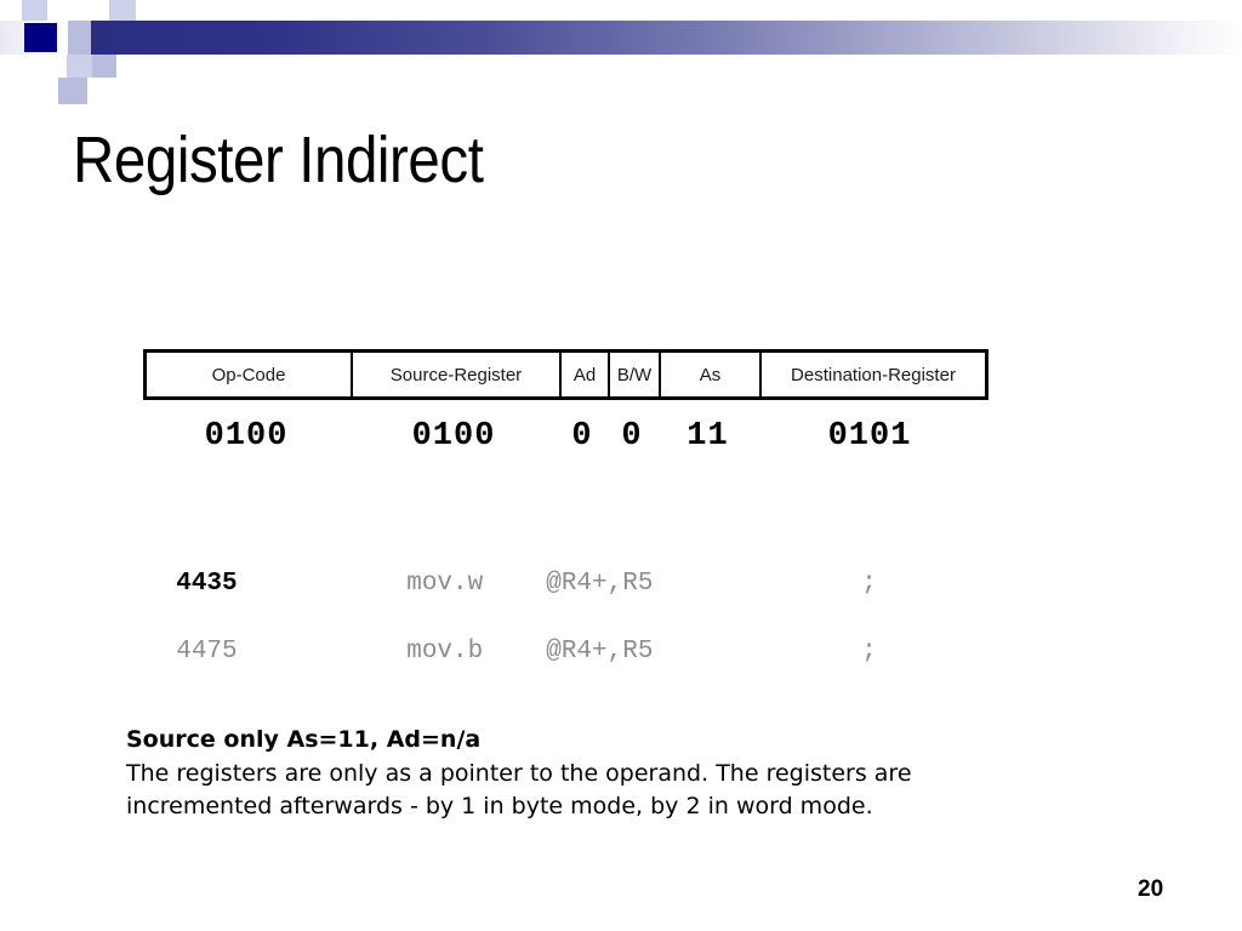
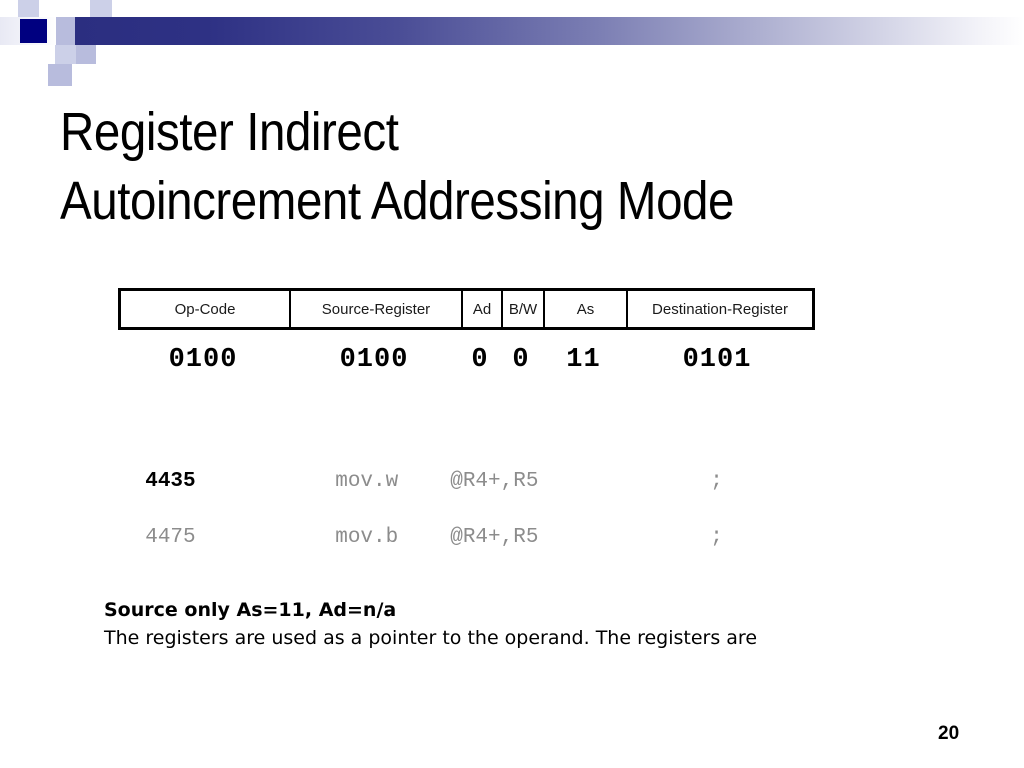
  Register Indirect
+ Autoincrement Addressing Mode
  Op-Code
  Source-Register
  Ad
  B/W
  As
  Destination-Register
  0100
  0100
  0
  0
  11
  0101
  4435 mov.w @R4+,R5 ;
  4475 mov.b @R4+,R5 ;
  Source only As=11, Ad=n/a
- The registers are only as a pointer to the operand. The registers are
+ The registers are used as a pointer to the operand. The registers are
- incremented afterwards - by 1 in byte mode, by 2 in word mode.
  20
